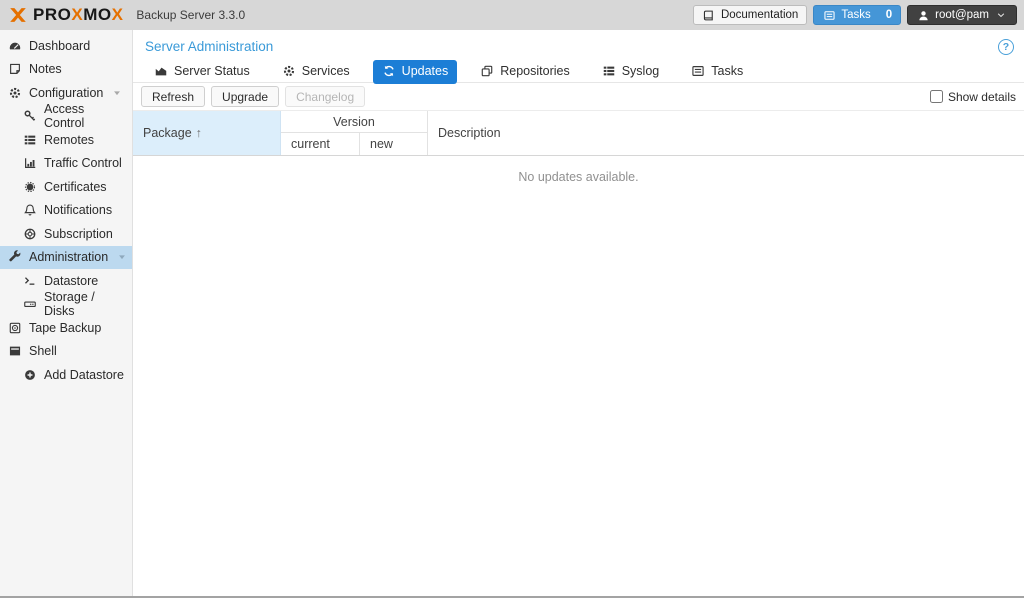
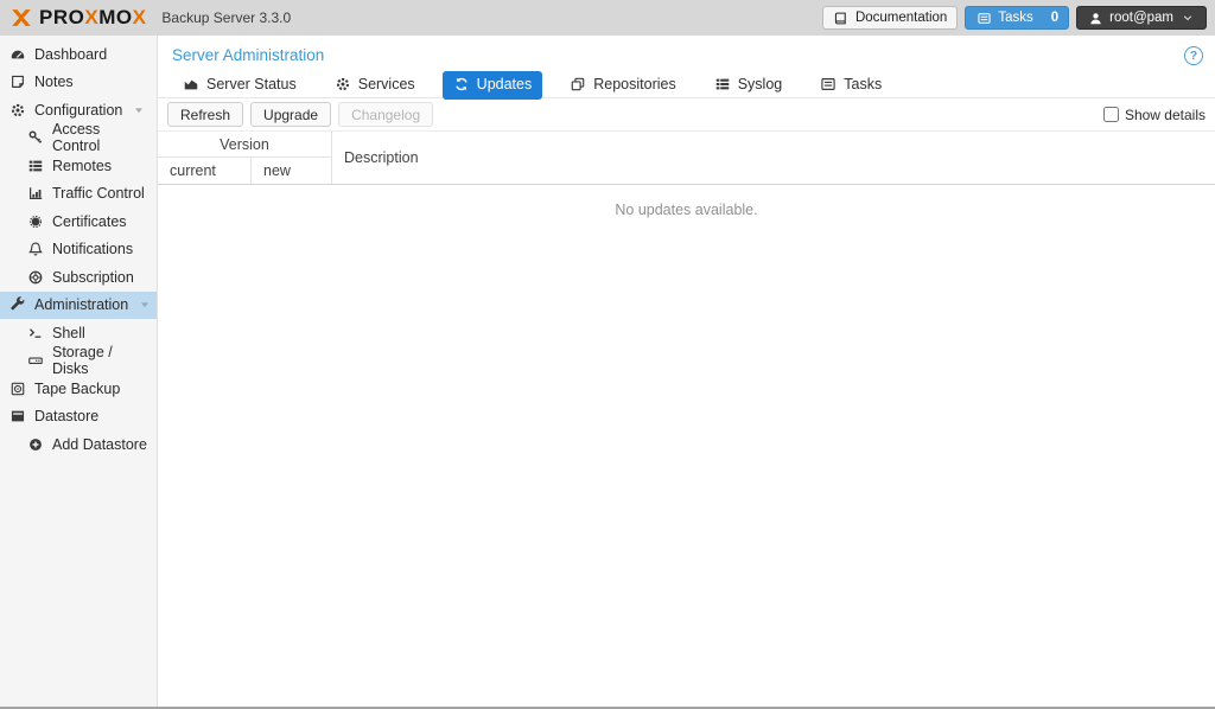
  PRO
  X
  MO
  X
  Backup Server 3.3.0
  Documentation
  Tasks
  0
  root@pam
  Dashboard
  Notes
  Configuration
  Access Control
  Remotes
  Traffic Control
  Certificates
  Notifications
  Subscription
  Administration
- Datastore
+ Shell
  Storage / Disks
  Tape Backup
- Shell
+ Datastore
  Add Datastore
  Server Administration
  ?
  Server Status
  Services
  Updates
  Repositories
  Syslog
  Tasks
  Refresh
  Upgrade
  Changelog
  Show details
- Package
- ↑
  Version
  current
  new
  Description
  No updates available.
